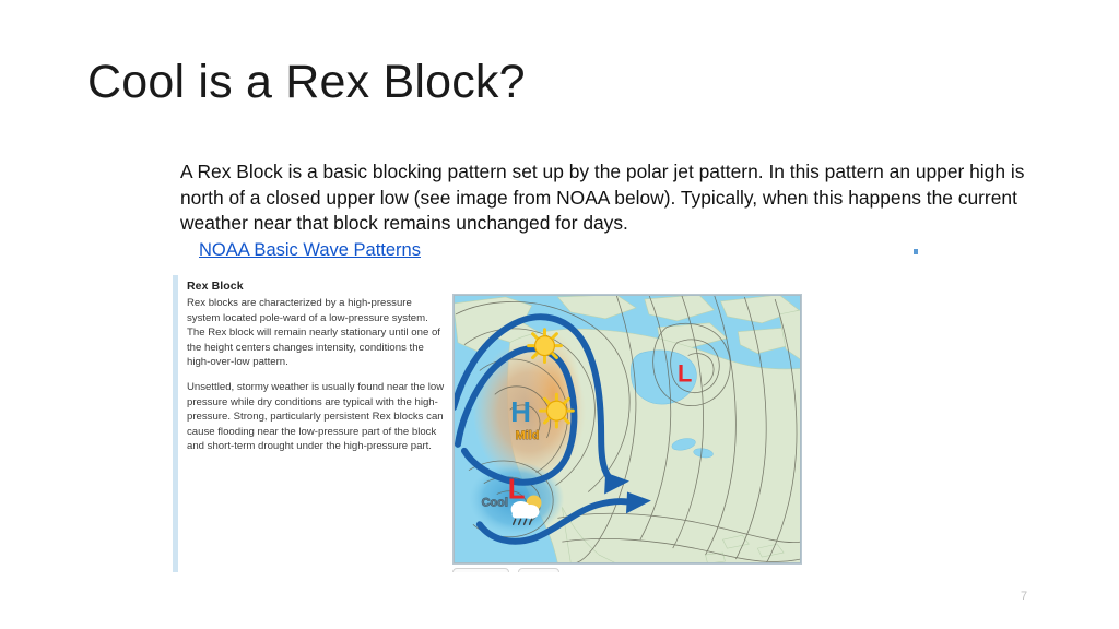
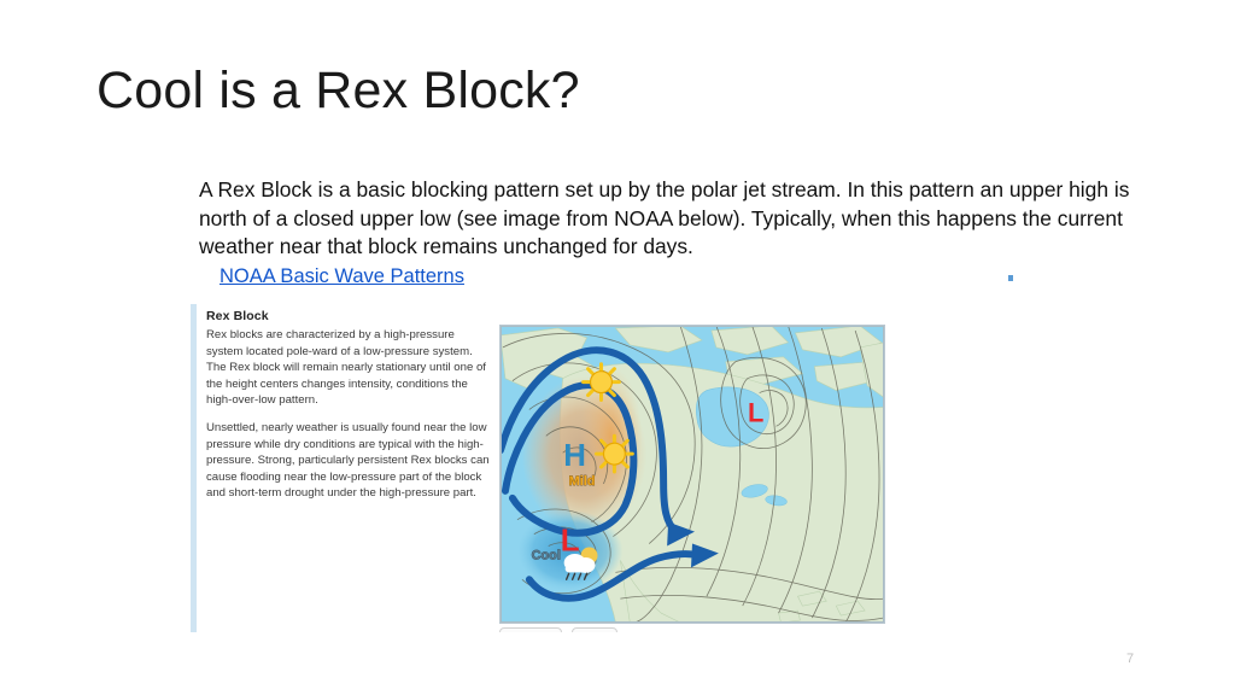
  Cool is a Rex Block?
- A Rex Block is a basic blocking pattern set up by the polar jet pattern. In this pattern an upper high is north of a closed upper low (see image from NOAA below). Typically, when this happens the current weather near that block remains unchanged for days.
+ A Rex Block is a basic blocking pattern set up by the polar jet stream. In this pattern an upper high is north of a closed upper low (see image from NOAA below). Typically, when this happens the current weather near that block remains unchanged for days.
  NOAA Basic Wave Patterns
  Rex Block
  Rex blocks are characterized by a high-pressure system located pole-ward of a low-pressure system. The Rex block will remain nearly stationary until one of the height centers changes intensity, conditions the high-over-low pattern.
- Unsettled, stormy weather is usually found near the low pressure while dry conditions are typical with the high-pressure. Strong, particularly persistent Rex blocks can cause flooding near the low-pressure part of the block and short-term drought under the high-pressure part.
+ Unsettled, nearly weather is usually found near the low pressure while dry conditions are typical with the high-pressure. Strong, particularly persistent Rex blocks can cause flooding near the low-pressure part of the block and short-term drought under the high-pressure part.
  H
  Mild
  L
  Cool
  L
  7
